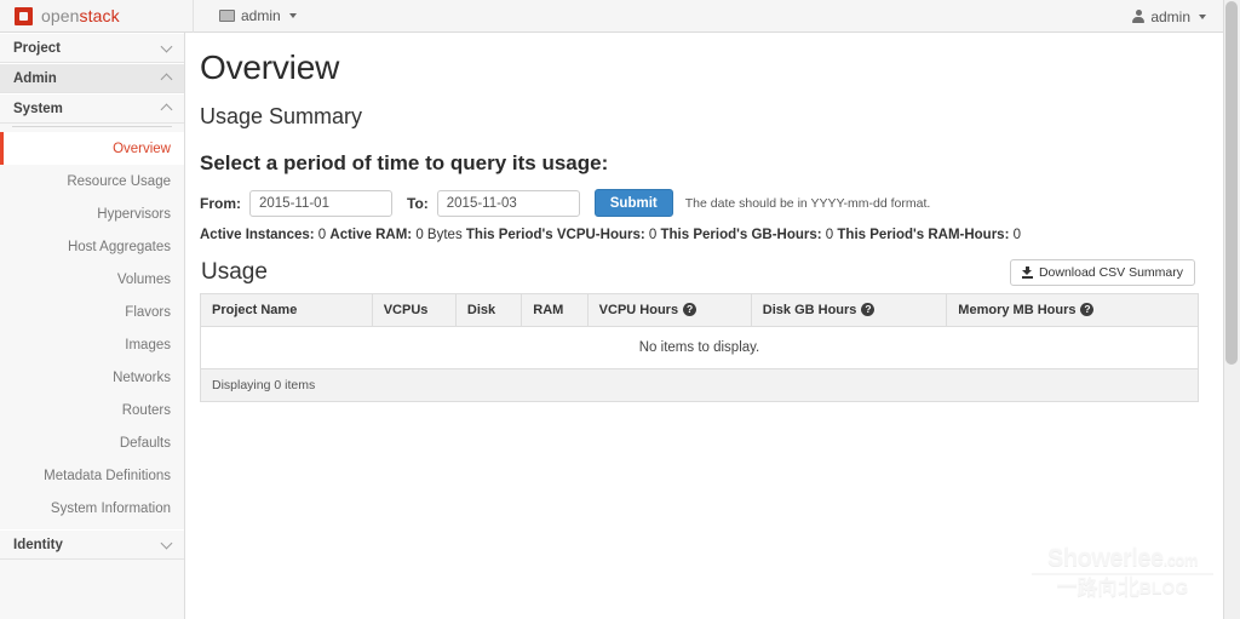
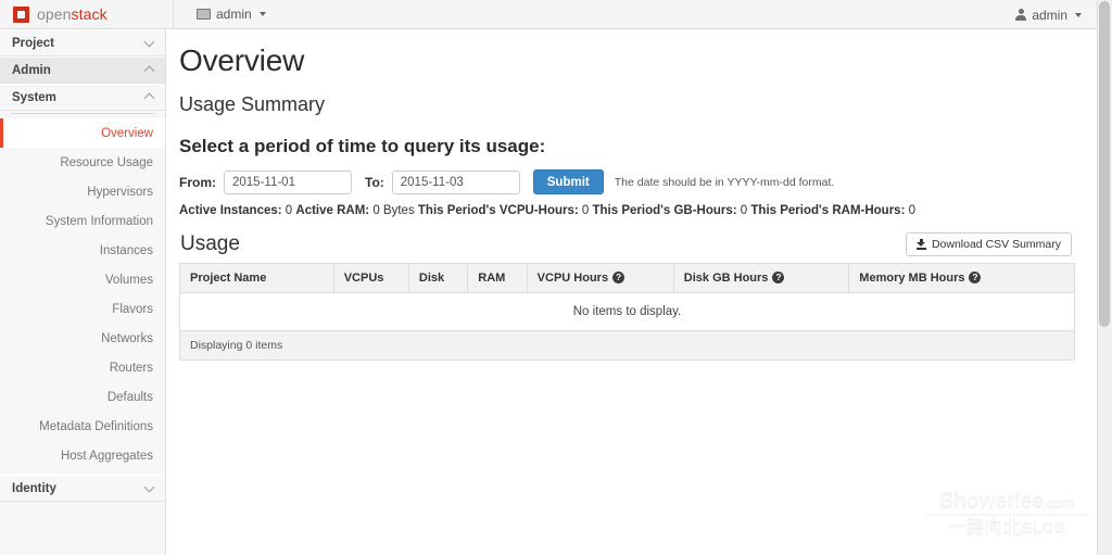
  openstack
  admin
  admin
  Project
  Admin
  System
  Overview
  Resource Usage
  Hypervisors
- Host Aggregates
+ System Information
+ Instances
  Volumes
  Flavors
- Images
  Networks
  Routers
  Defaults
  Metadata Definitions
- System Information
+ Host Aggregates
  Identity
  Overview
  Usage Summary
  Select a period of time to query its usage:
  From:
  2015-11-01
  To:
  2015-11-03
  Submit
  The date should be in YYYY-mm-dd format.
  Active Instances: 0 Active RAM: 0 Bytes This Period's VCPU-Hours: 0 This Period's GB-Hours: 0 This Period's RAM-Hours: 0
  Usage
  Download CSV Summary
  Project Name	VCPUs	Disk	RAM	VCPU Hours ?	Disk GB Hours ?	Memory MB Hours ?
  No items to display.
  Displaying 0 items
